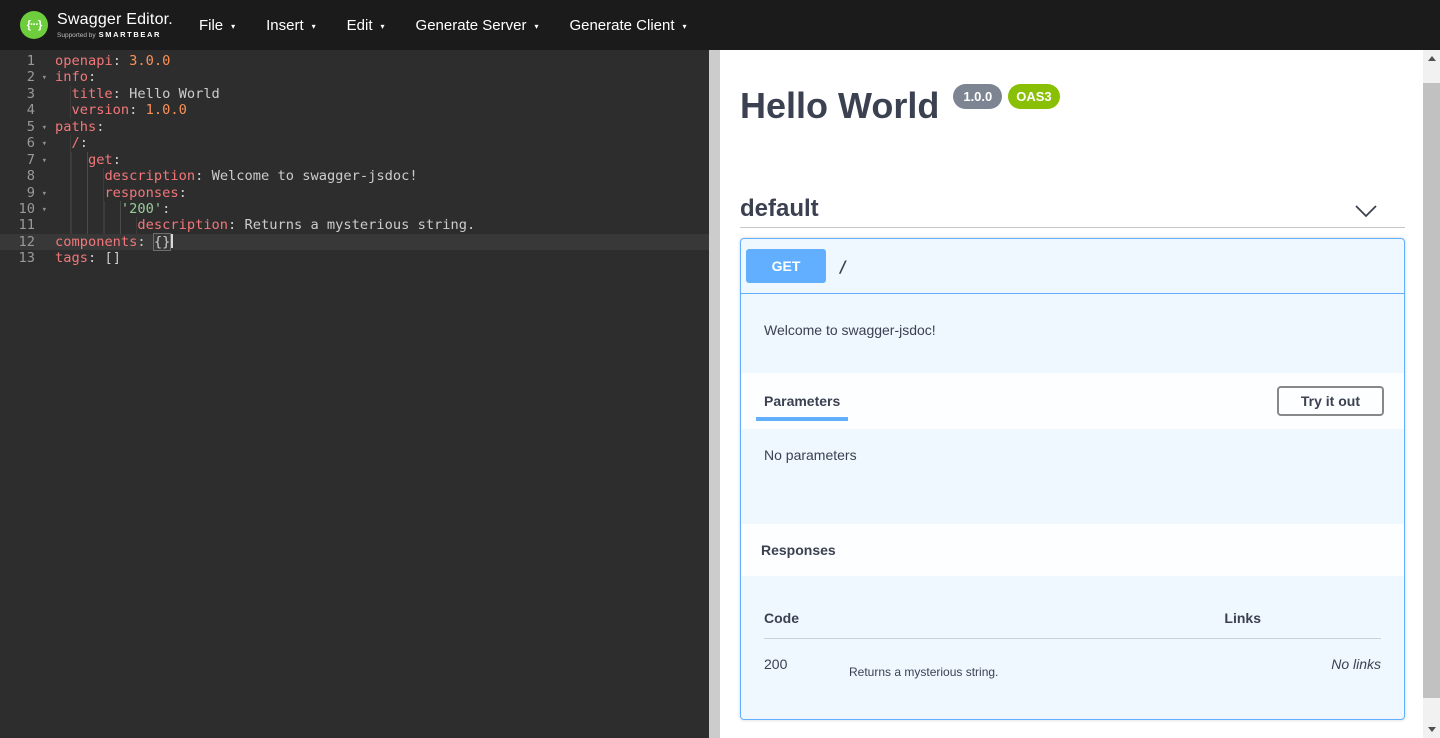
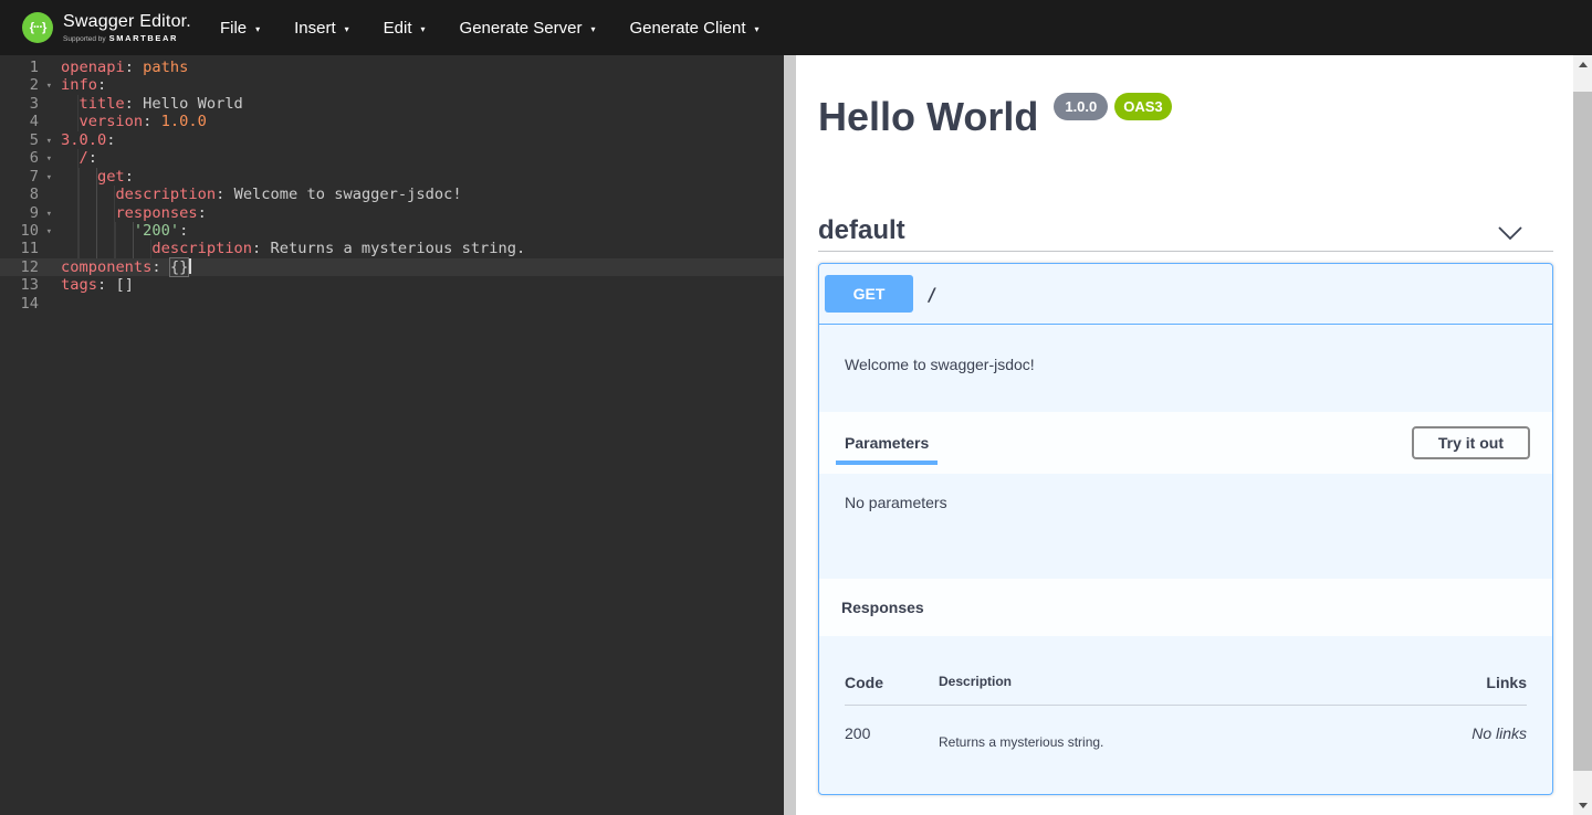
  {···}
  Swagger Editor.
  File
  ▾
  Insert
  ▾
  Edit
  ▾
  Generate Server
  ▾
  Generate Client
  ▾
  1
- openapi: 3.0.0
+ openapi: paths
  2
  ▾
  info:
  3
  title: Hello World
  4
  version: 1.0.0
  5
  ▾
- paths:
+ 3.0.0:
  6
  ▾
  /:
  7
  ▾
  get:
  8
  description: Welcome to swagger-jsdoc!
  9
  ▾
  responses:
  10
  ▾
  '200':
  11
  description: Returns a mysterious string.
  12
  components: {}
  13
  tags: []
+ 14
  Hello World
  1.0.0
  OAS3
  default
  GET
  /
  Welcome to swagger-jsdoc!
  Parameters
  Try it out
  No parameters
  Responses
  Code
+ Description
  Links
  200
  Returns a mysterious string.
  No links
